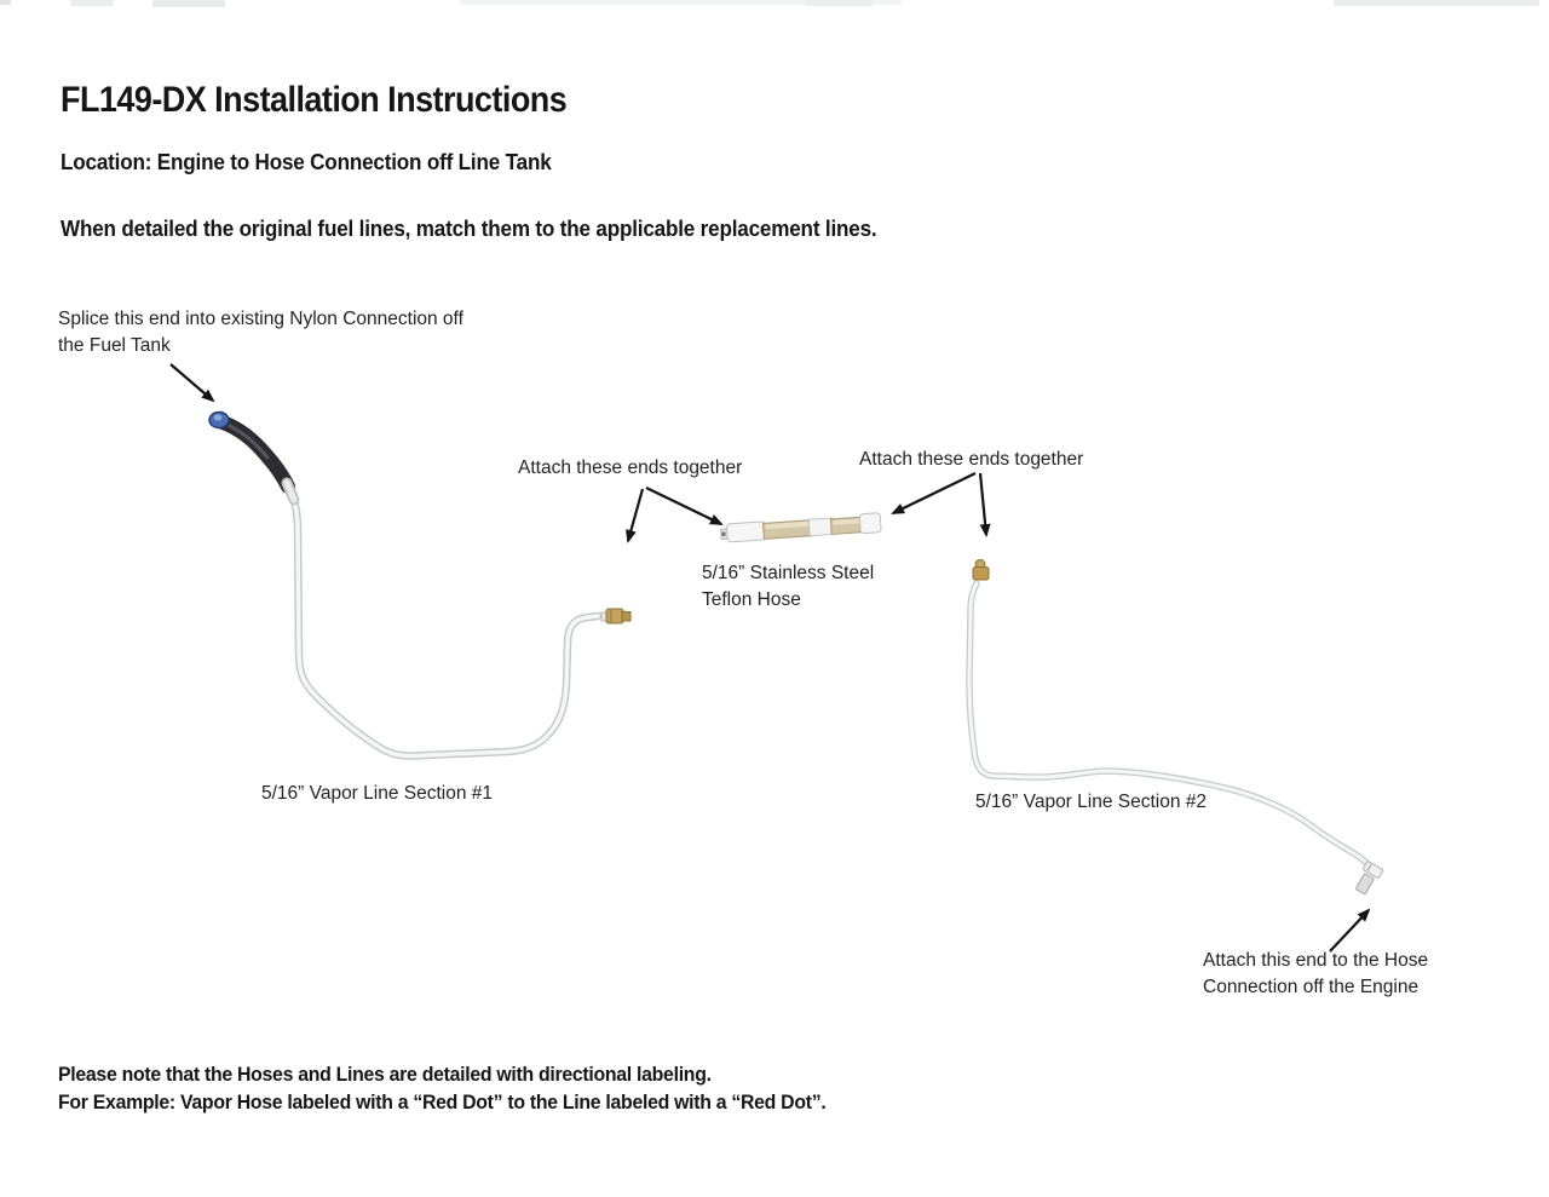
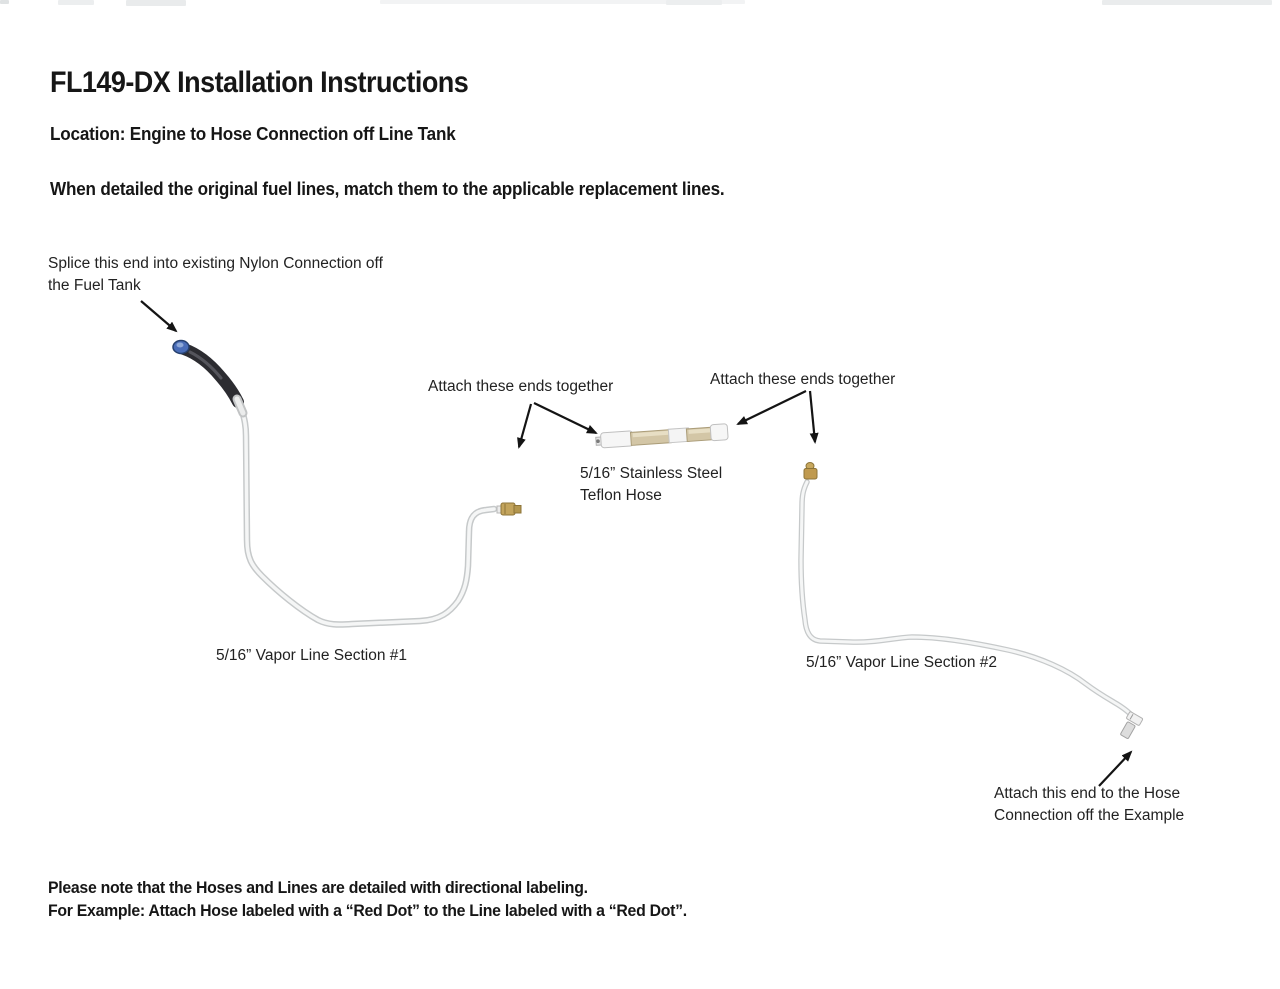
  FL149-DX Installation Instructions
  Location: Engine to Hose Connection off Line Tank
  When detailed the original fuel lines, match them to the applicable replacement lines.
  Splice this end into existing Nylon Connection off the Fuel Tank
  Attach these ends together
  Attach these ends together
  5/16” Stainless Steel Teflon Hose
  5/16” Vapor Line Section #1
  5/16” Vapor Line Section #2
- Attach this end to the Hose Connection off the Engine
+ Attach this end to the Hose Connection off the Example
  Please note that the Hoses and Lines are detailed with directional labeling.
- For Example: Vapor Hose labeled with a “Red Dot” to the Line labeled with a “Red Dot”.
+ For Example: Attach Hose labeled with a “Red Dot” to the Line labeled with a “Red Dot”.
